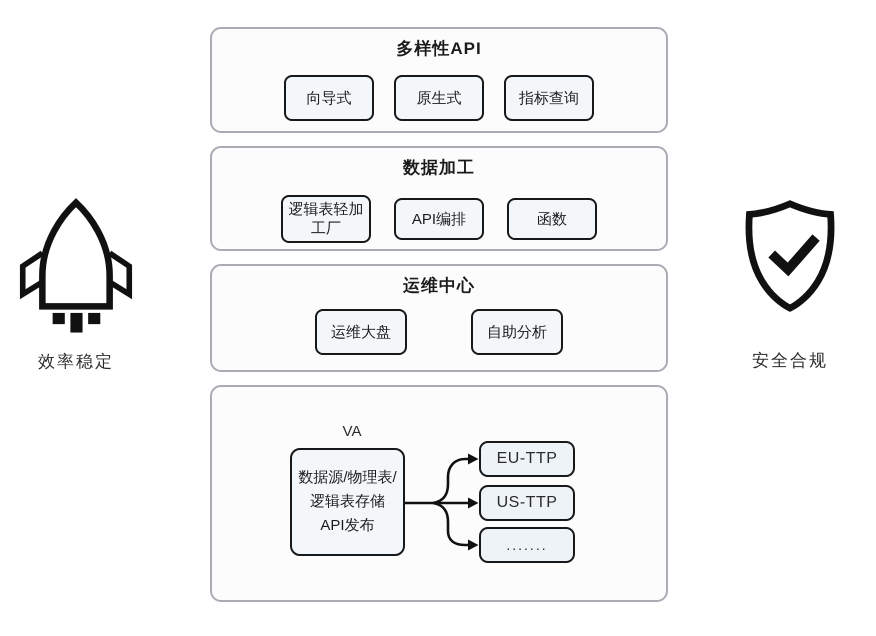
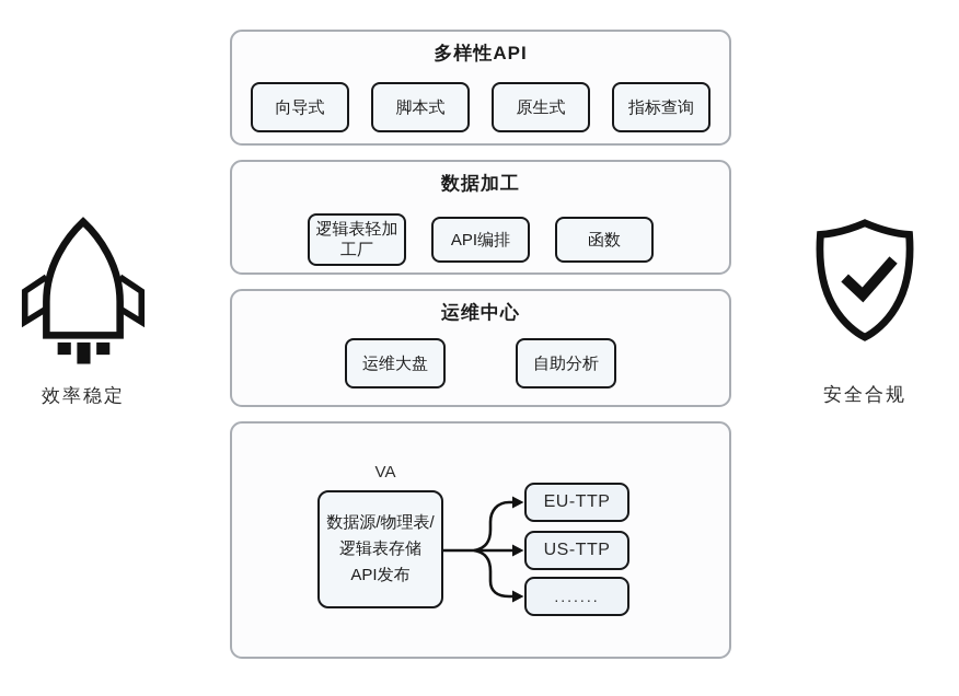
  效率稳定
  安全合规
  多样性API
  向导式
+ 脚本式
  原生式
  指标查询
  数据加工
  逻辑表轻加工厂
  API编排
  函数
  运维中心
  运维大盘
  自助分析
  VA
  数据源/物理表/
  逻辑表存储
  API发布
  EU-TTP
  US-TTP
  .......
